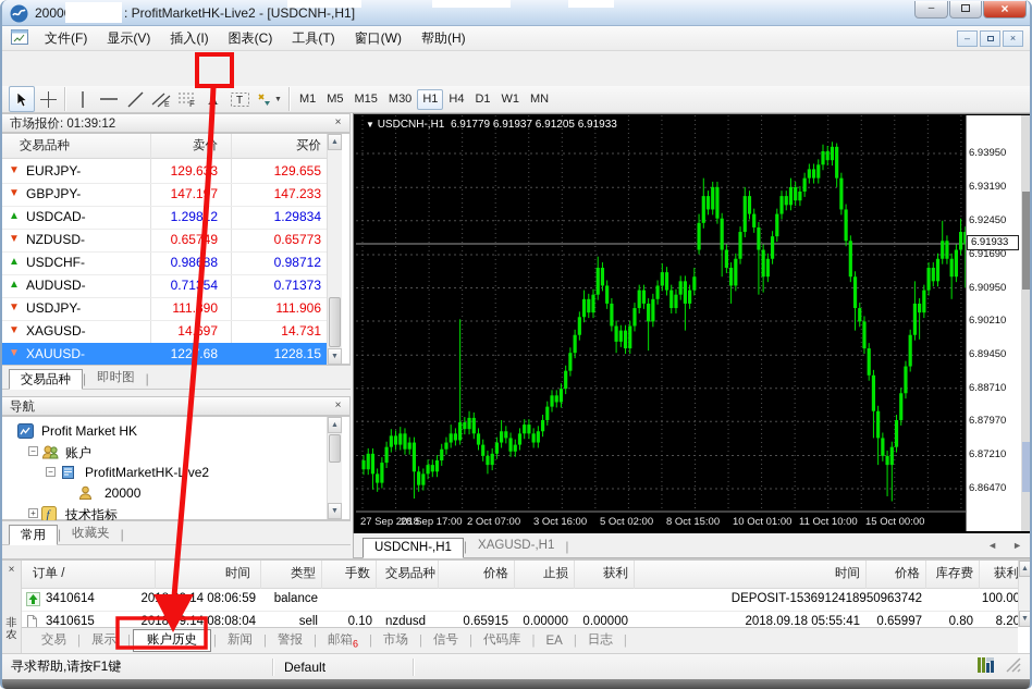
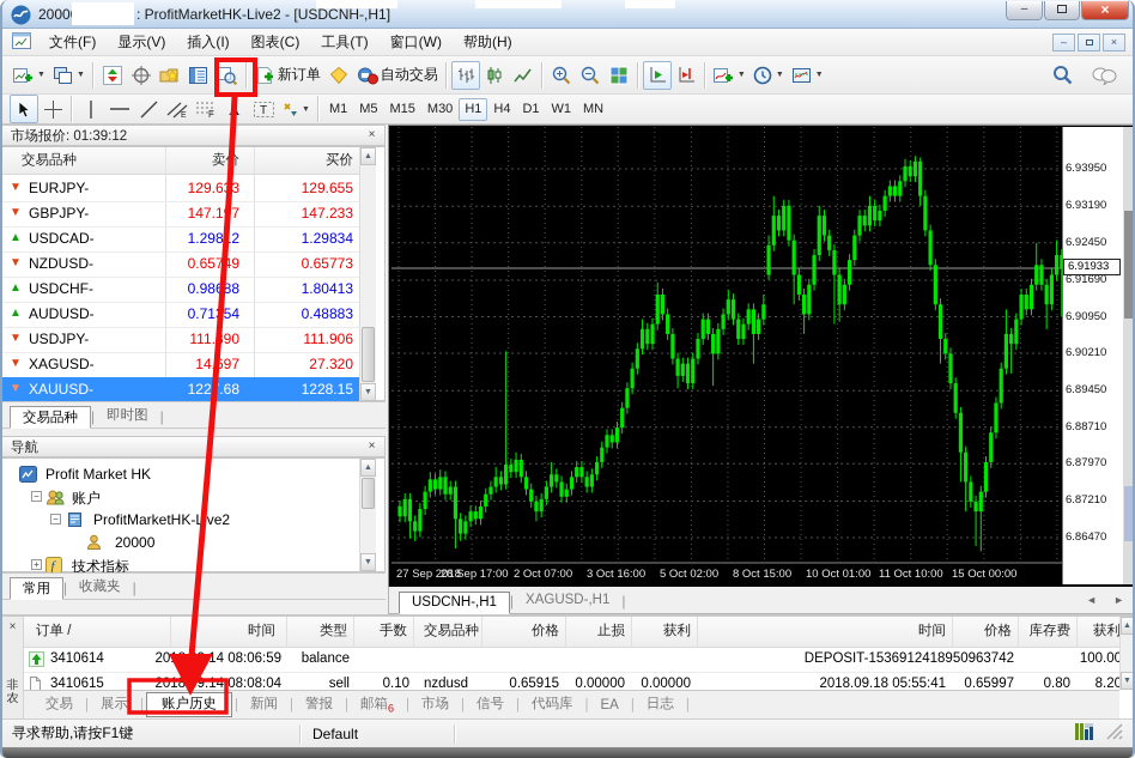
  2000
  : ProfitMarketHK-Live2 - [USDCNH-,H1]
  –
  ×
  文件(F)
  显示(V)
  插入(I)
  图表(C)
  工具(T)
  窗口(W)
  帮助(H)
  –
  ×
+ 新订单
+ 自动交易
  F
  T
  M1
  M5
  M15
  M30
  H1
  H4
  D1
  W1
  MN
  市场报价: 01:39:12
  ×
  交易品种
  买价
  ▼
  EURJPY-
  129.63
  129.655
  ▼
  GBPJPY-
  147.17
  147.233
  ▲
  USDCAD-
  1.2982
  1.29834
  ▼
  NZDUSD-
  0.65749
  0.65773
  ▲
  USDCHF-
  0.98688
- 0.98712
+ 1.80413
  ▲
  AUDUSD-
  0.7154
- 0.71373
+ 0.48883
  ▼
  USDJPY-
  111.90
  111.906
  ▼
  XAGUSD-
  14.97
- 14.731
+ 27.320
  ▼
  XAUUSD-
  122.68
  1228.15
  交易品种
  |
  即时图
  |
  导航
  ×
  Profit Market HK
  −
  账户
  −
  ProfitMarketHK-Lve2
  20000
  +
  f
  技术指标
  常用
  |
  收藏夹
  |
  6.93950
  6.93190
  6.92450
  6.91690
  6.90950
  6.90210
  6.89450
  6.88710
  6.87970
  6.87210
  6.86470
  6.91933
  27 Sep 2018
  28 Sep 17:00
  2 Oct 07:00
  3 Oct 16:00
  5 Oct 02:00
  8 Oct 15:00
  10 Oct 01:00
  11 Oct 10:00
  15 Oct 00:00
- ▼ USDCNH-,H1 6.91779 6.91937 6.91205 6.91933
  USDCNH-,H1
  |
  XAGUSD-,H1
  |
  ◄
  ►
  ×
  非
  农
  订单 /
  时间
  类型
  手数
  交易品种
  价格
  止损
  获利
  时间
  价格
  库存费
  获利
  3410614
  balance
  DEPOSIT-1536912418950963742
  100.00
  3410615
  20189.14 08:08:04
  sell
  0.10
  nzdusd
  0.65915
  0.00000
  0.00000
  2018.09.18 05:55:41
  0.65997
  0.80
  8.20
  交易
  |
  展示
  |
  账户历史
  |
  新闻
  |
  警报
  |
  邮箱6
  |
  市场
  |
  信号
  |
  代码库
  |
  EA
  |
  日志
  |
  寻求帮助,请按F1键
  Default
